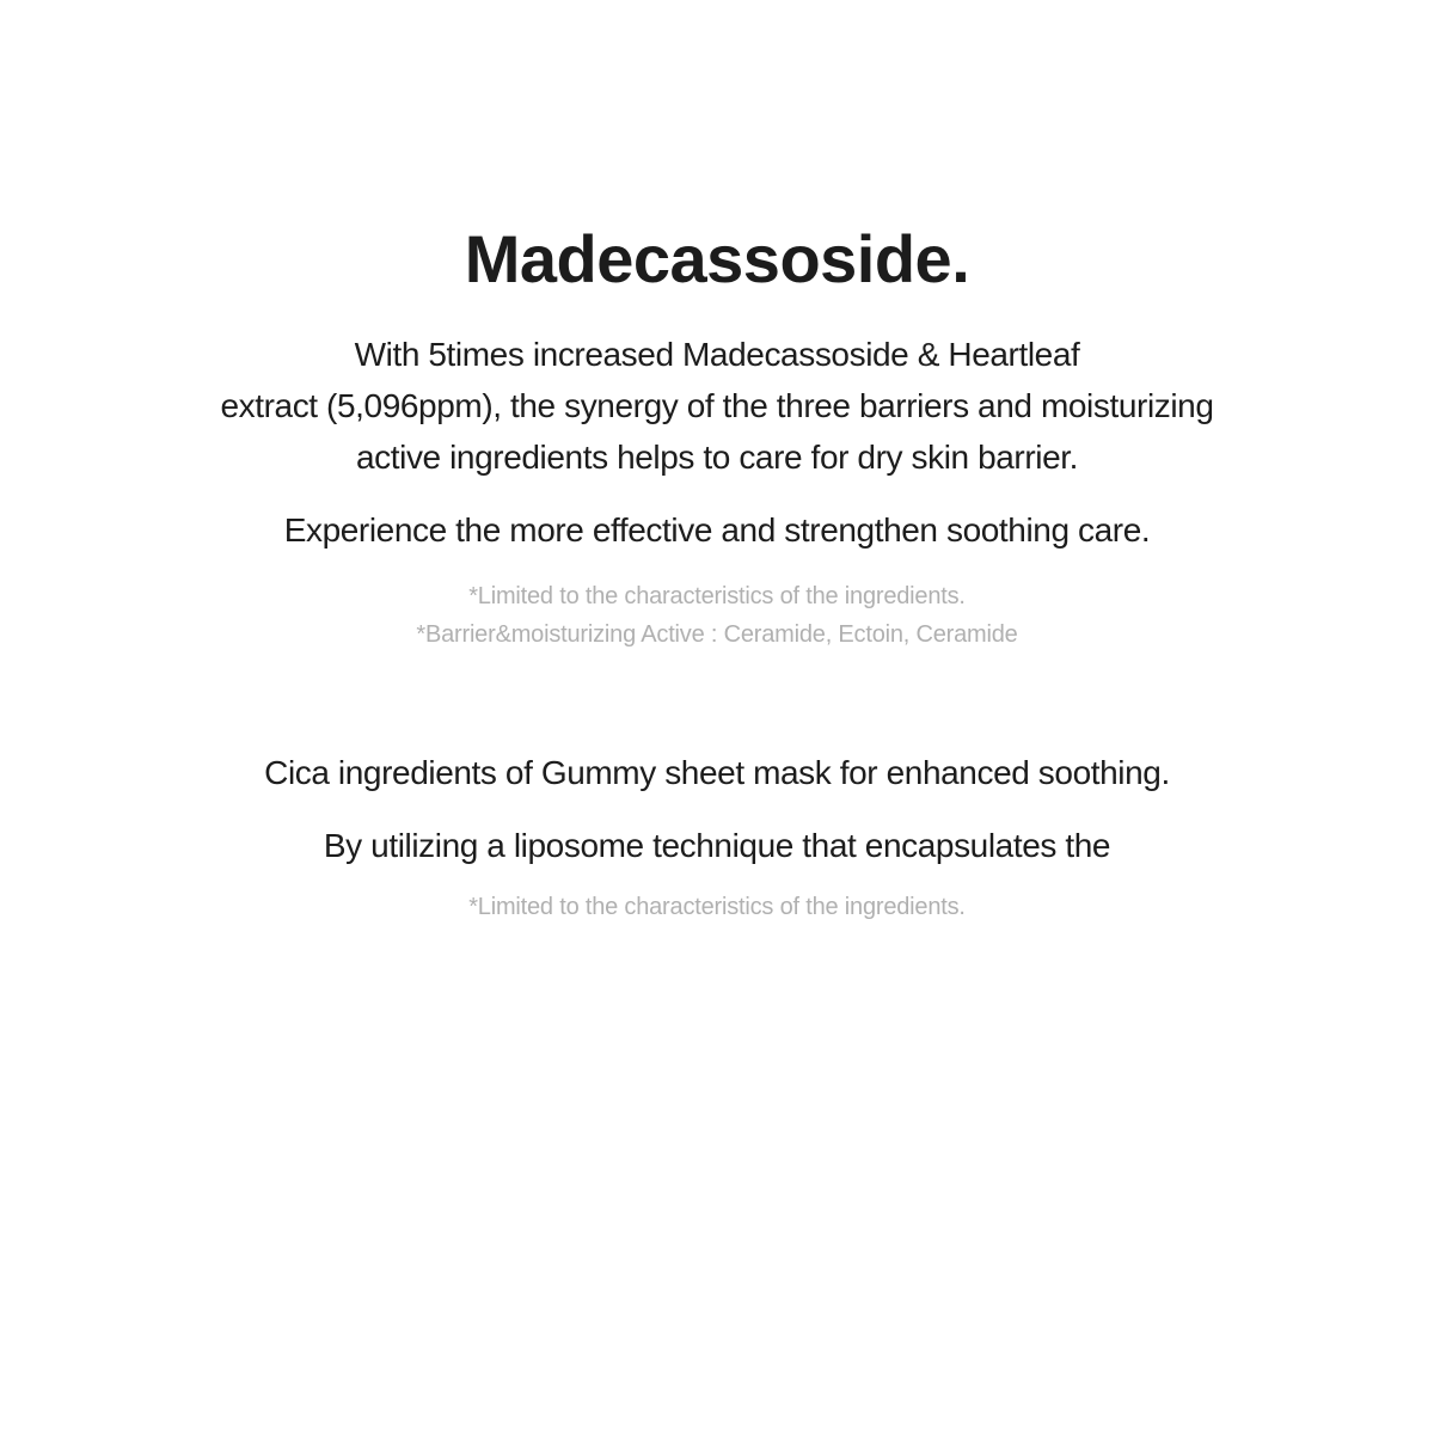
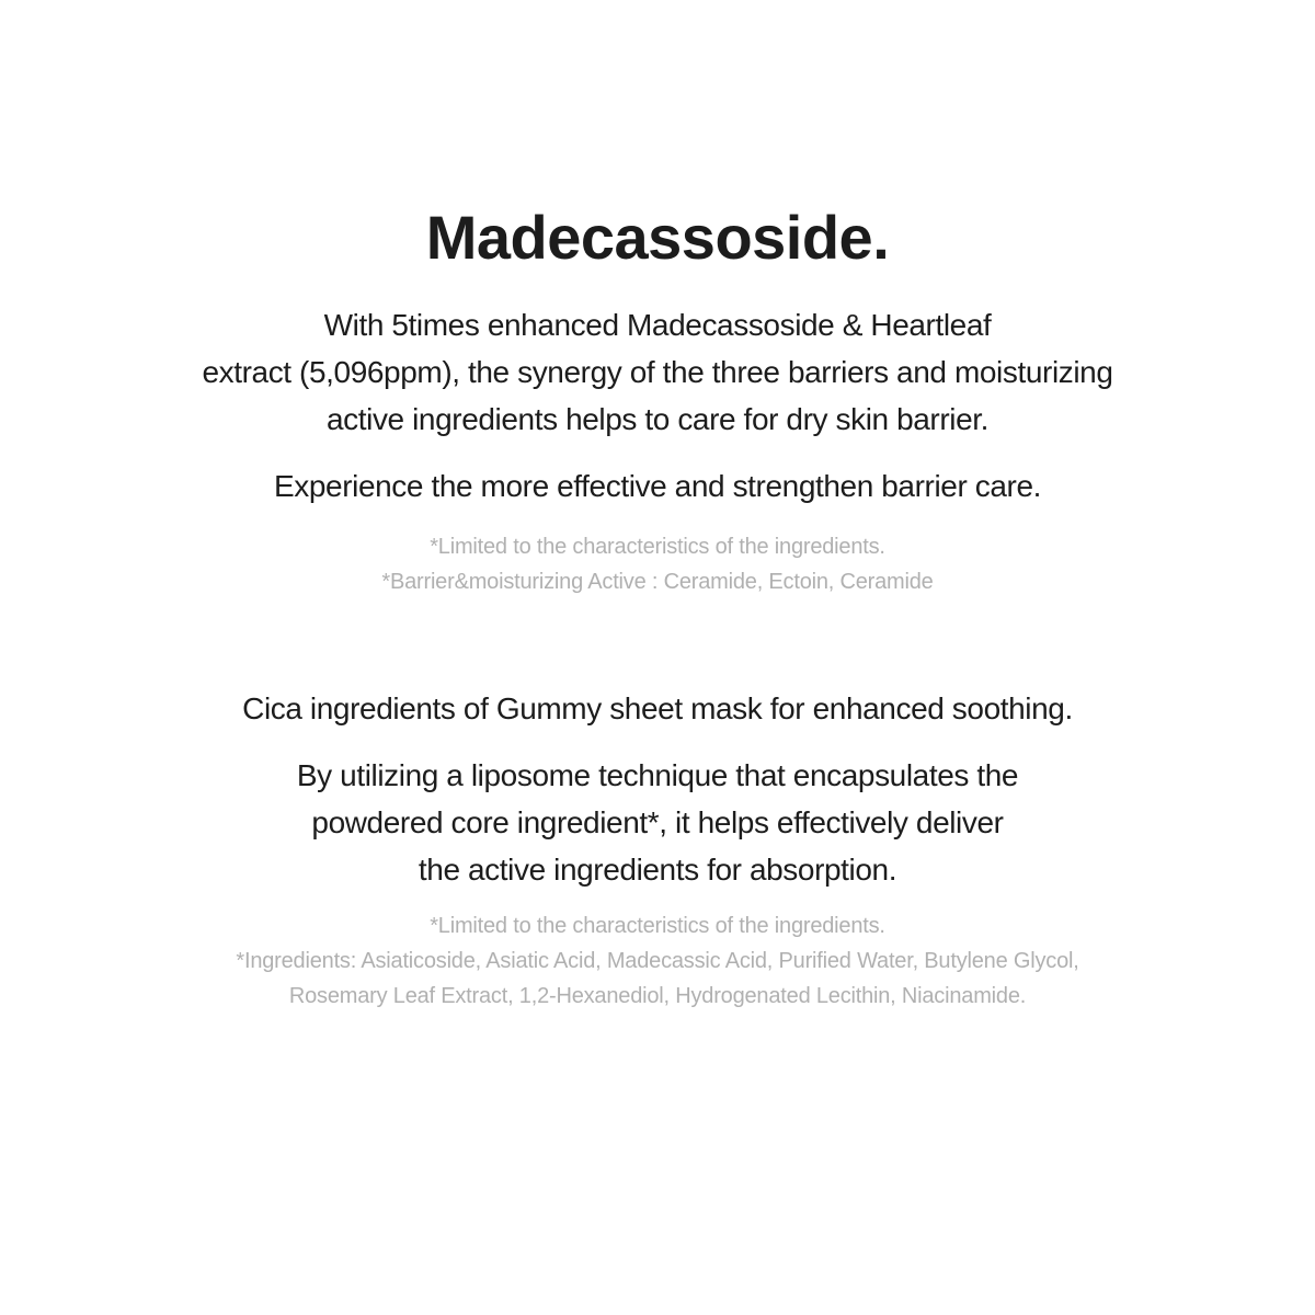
  Madecassoside.
- With 5times increased Madecassoside & Heartleaf
+ With 5times enhanced Madecassoside & Heartleaf
  extract (5,096ppm), the synergy of the three barriers and moisturizing
  active ingredients helps to care for dry skin barrier.
- Experience the more effective and strengthen soothing care.
+ Experience the more effective and strengthen barrier care.
  *Limited to the characteristics of the ingredients.
  *Barrier&moisturizing Active : Ceramide, Ectoin, Ceramide
  Cica ingredients of Gummy sheet mask for enhanced soothing.
  By utilizing a liposome technique that encapsulates the
+ powdered core ingredient*, it helps effectively deliver
+ the active ingredients for absorption.
  *Limited to the characteristics of the ingredients.
+ *Ingredients: Asiaticoside, Asiatic Acid, Madecassic Acid, Purified Water, Butylene Glycol,
+ Rosemary Leaf Extract, 1,2-Hexanediol, Hydrogenated Lecithin, Niacinamide.
